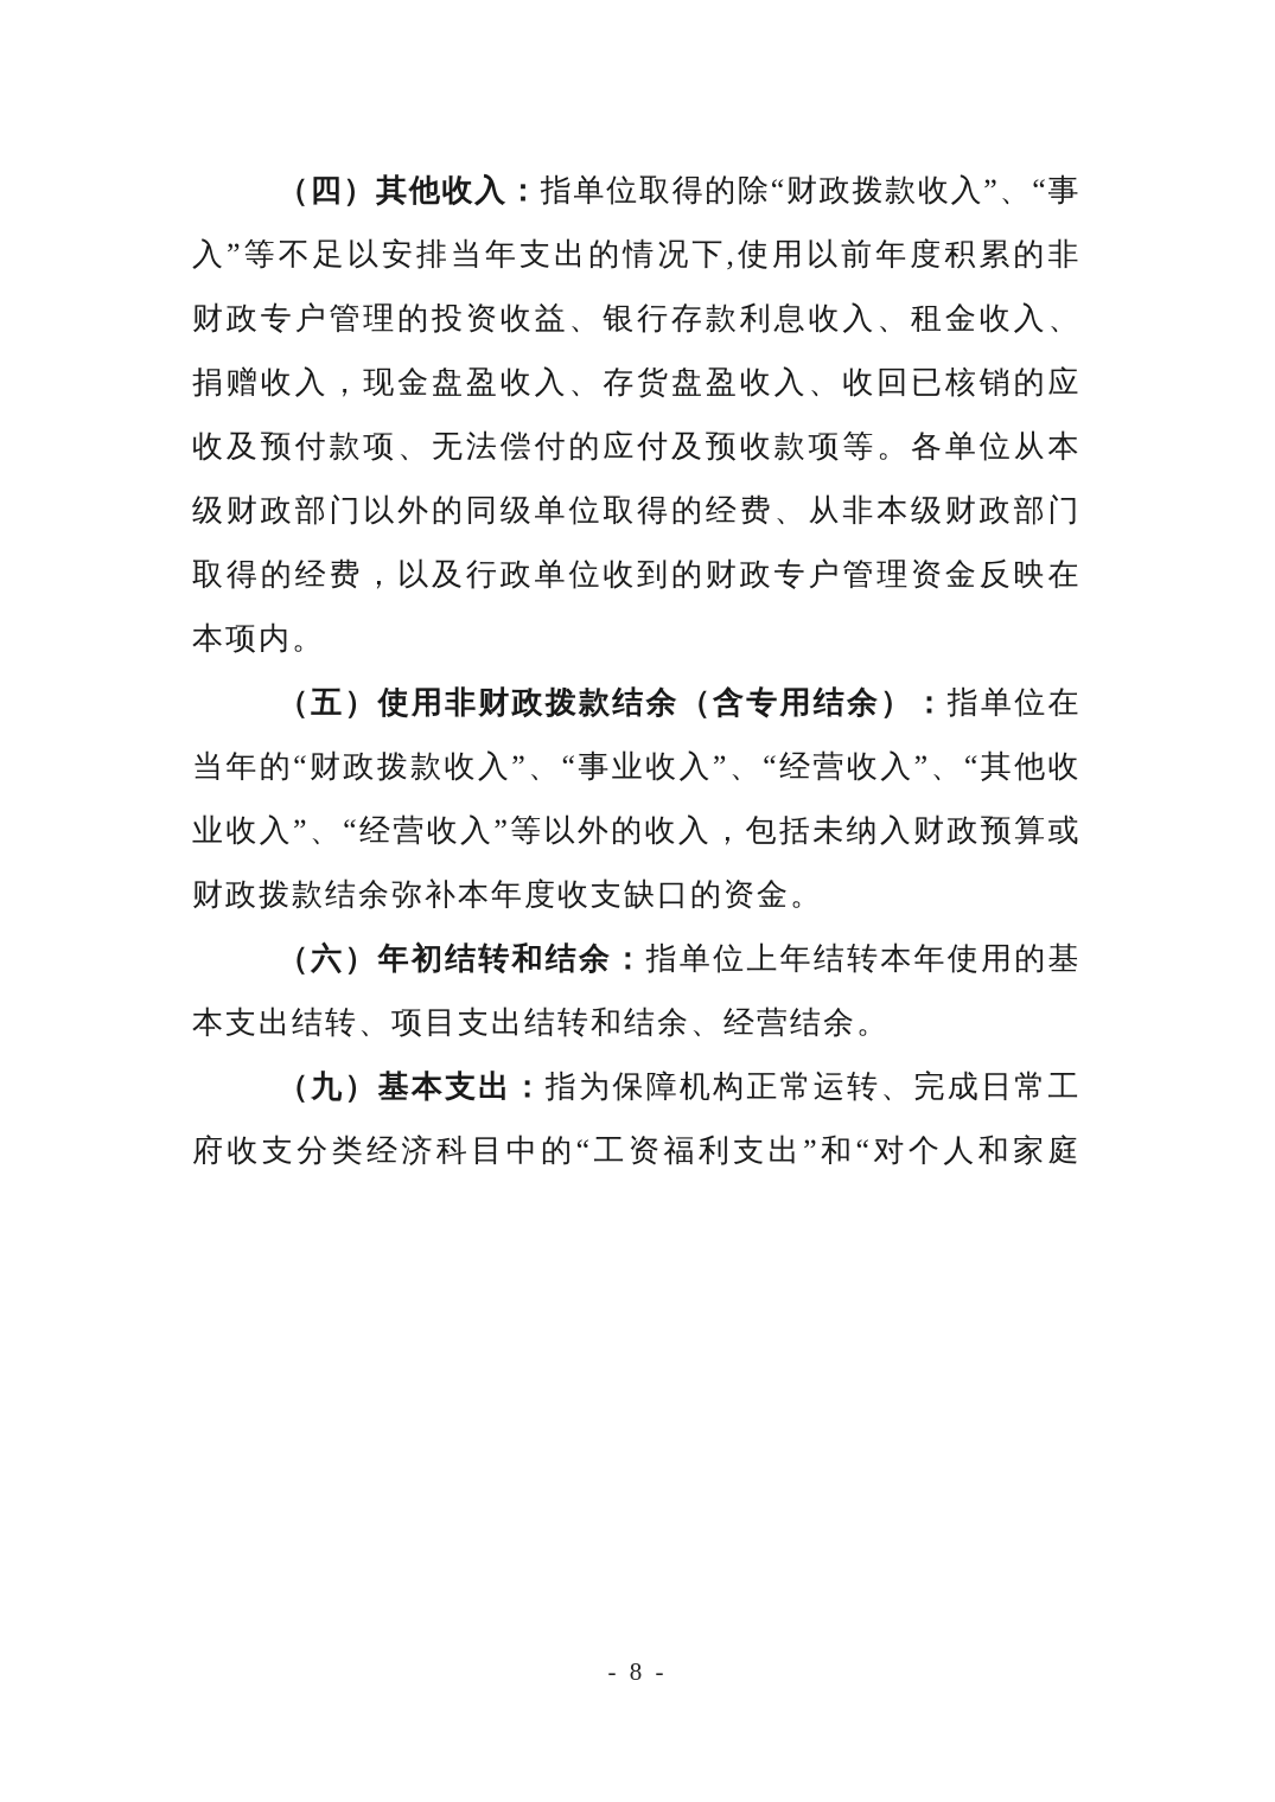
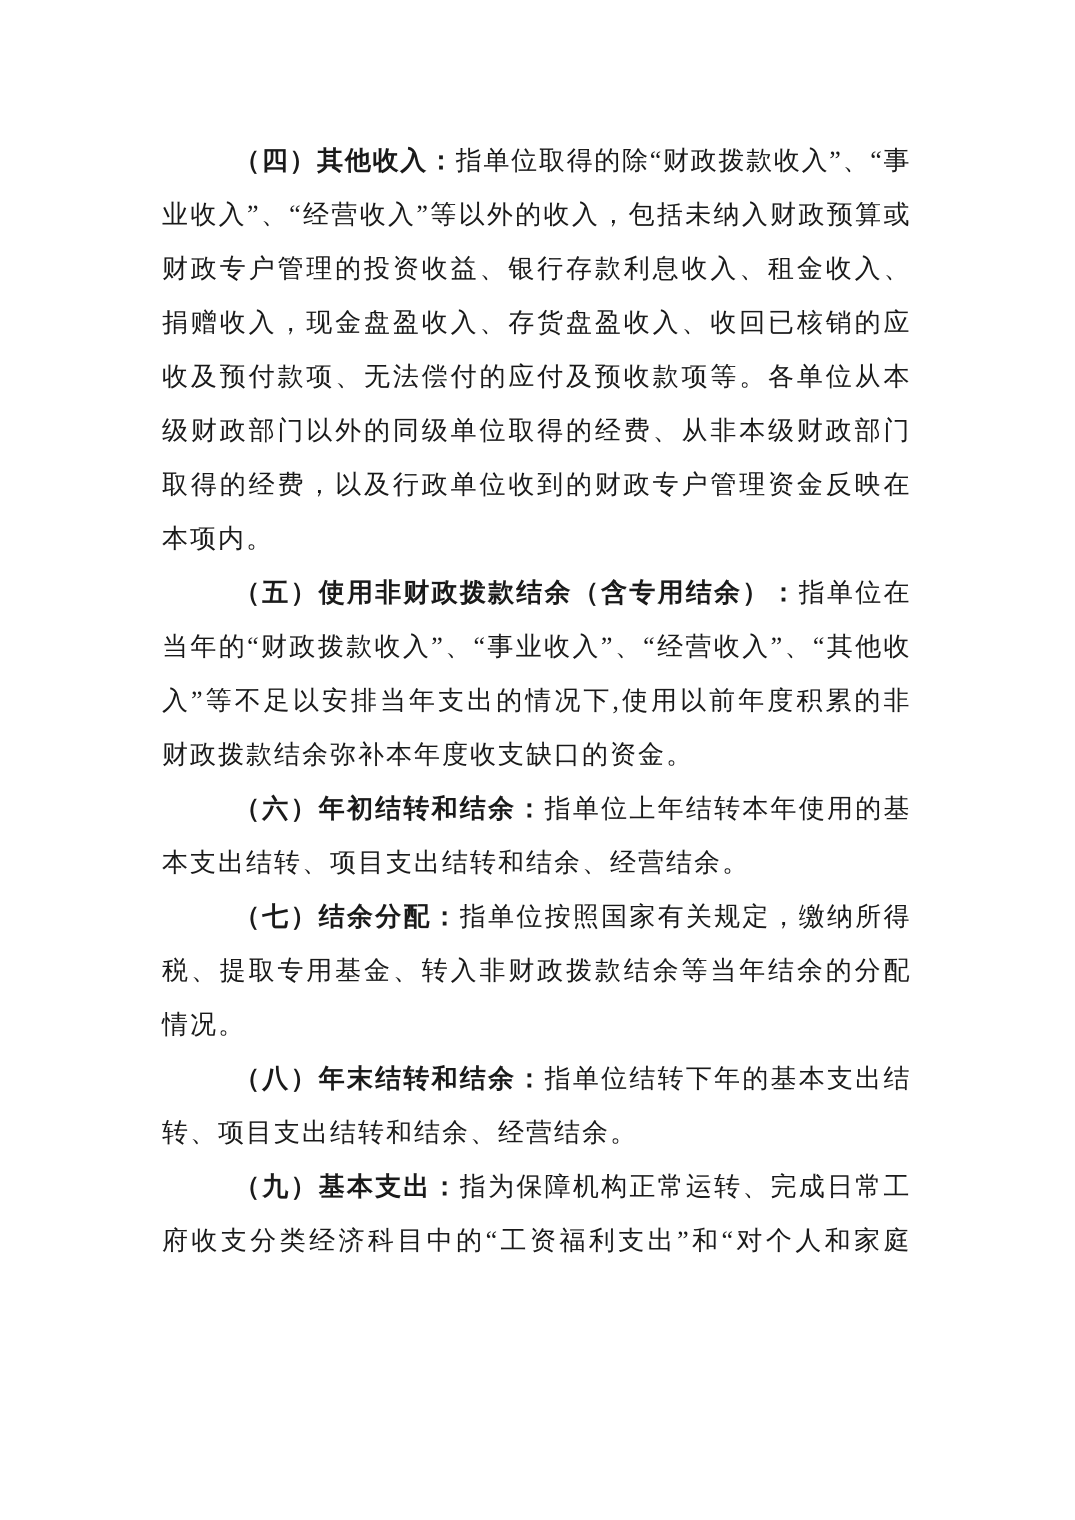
  （四）其他收入：指单位取得的除“财政拨款收入”、“事
- 入”等不足以安排当年支出的情况下,使用以前年度积累的非
+ 业收入”、“经营收入”等以外的收入，包括未纳入财政预算或
  财政专户管理的投资收益、银行存款利息收入、租金收入、
  捐赠收入，现金盘盈收入、存货盘盈收入、收回已核销的应
  收及预付款项、无法偿付的应付及预收款项等。各单位从本
  级财政部门以外的同级单位取得的经费、从非本级财政部门
  取得的经费，以及行政单位收到的财政专户管理资金反映在
  本项内。
  （五）使用非财政拨款结余（含专用结余）：指单位在
  当年的“财政拨款收入”、“事业收入”、“经营收入”、“其他收
- 业收入”、“经营收入”等以外的收入，包括未纳入财政预算或
+ 入”等不足以安排当年支出的情况下,使用以前年度积累的非
  财政拨款结余弥补本年度收支缺口的资金。
  （六）年初结转和结余：指单位上年结转本年使用的基
  本支出结转、项目支出结转和结余、经营结余。
+ （七）结余分配：指单位按照国家有关规定，缴纳所得
+ 税、提取专用基金、转入非财政拨款结余等当年结余的分配
+ 情况。
+ （八）年末结转和结余：指单位结转下年的基本支出结
+ 转、项目支出结转和结余、经营结余。
  （九）基本支出：指为保障机构正常运转、完成日常工
  府收支分类经济科目中的“工资福利支出”和“对个人和家庭
- - 8 -
